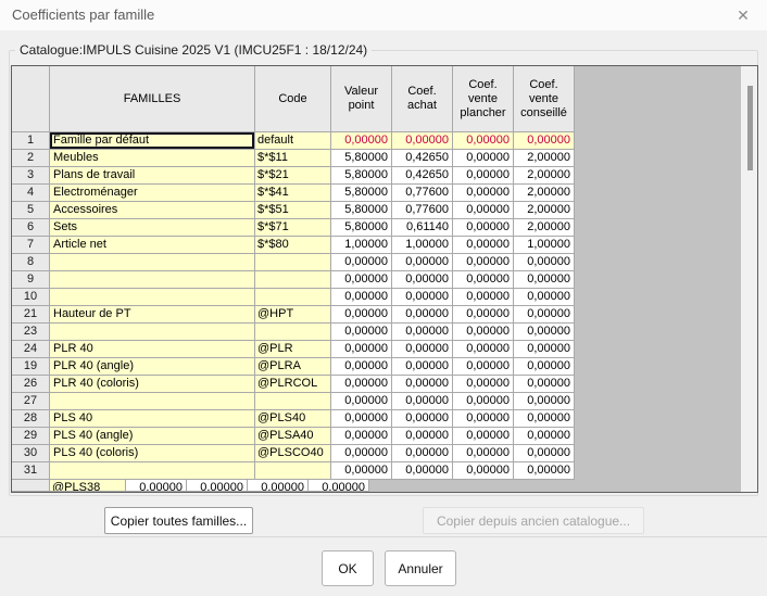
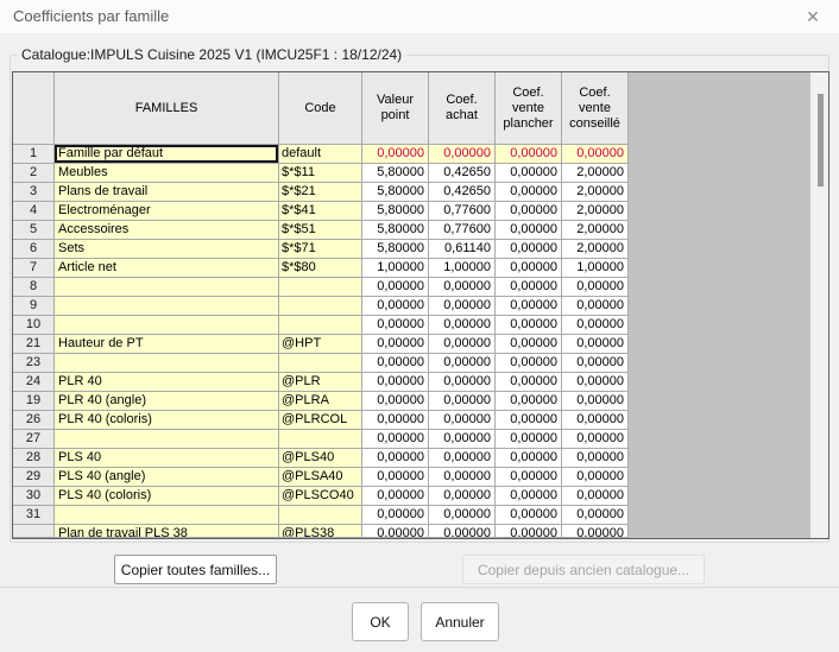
  Coefficients par famille
  ✕
  Catalogue:IMPULS Cuisine 2025 V1 (IMCU25F1 : 18/12/24)
  FAMILLES
  Code
  Valeur
  point
  Coef.
  achat
  Coef.
  vente
  plancher
  Coef.
  vente
  conseillé
  1
  Famille par défaut
  default
  0,00000
  0,00000
  0,00000
  0,00000
  2
  Meubles
  $*$11
  5,80000
  0,42650
  0,00000
  2,00000
  3
  Plans de travail
  $*$21
  5,80000
  0,42650
  0,00000
  2,00000
  4
  Electroménager
  $*$41
  5,80000
  0,77600
  0,00000
  2,00000
  5
  Accessoires
  $*$51
  5,80000
  0,77600
  0,00000
  2,00000
  6
  Sets
  $*$71
  5,80000
  0,61140
  0,00000
  2,00000
  7
  Article net
  $*$80
  1,00000
  1,00000
  0,00000
  1,00000
  8
  0,00000
  0,00000
  0,00000
  0,00000
  9
  0,00000
  0,00000
  0,00000
  0,00000
  10
  0,00000
  0,00000
  0,00000
  0,00000
  21
  Hauteur de PT
  @HPT
  0,00000
  0,00000
  0,00000
  0,00000
  23
  0,00000
  0,00000
  0,00000
  0,00000
  24
  PLR 40
  @PLR
  0,00000
  0,00000
  0,00000
  0,00000
  19
  PLR 40 (angle)
  @PLRA
  0,00000
  0,00000
  0,00000
  0,00000
  26
  PLR 40 (coloris)
  @PLRCOL
  0,00000
  0,00000
  0,00000
  0,00000
  27
  0,00000
  0,00000
  0,00000
  0,00000
  28
  PLS 40
  @PLS40
  0,00000
  0,00000
  0,00000
  0,00000
  29
  PLS 40 (angle)
  @PLSA40
  0,00000
  0,00000
  0,00000
  0,00000
  30
  PLS 40 (coloris)
  @PLSCO40
  0,00000
  0,00000
  0,00000
  0,00000
  31
  0,00000
  0,00000
  0,00000
  0,00000
+ Plan de travail PLS 38
  @PLS38
  0,00000
  0,00000
  0,00000
  0,00000
  Copier toutes familles...
  Copier depuis ancien catalogue...
  OK
  Annuler
